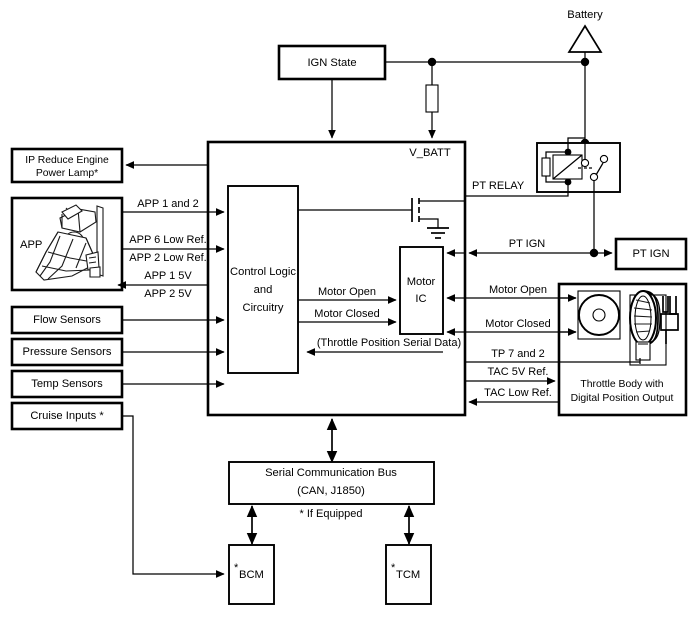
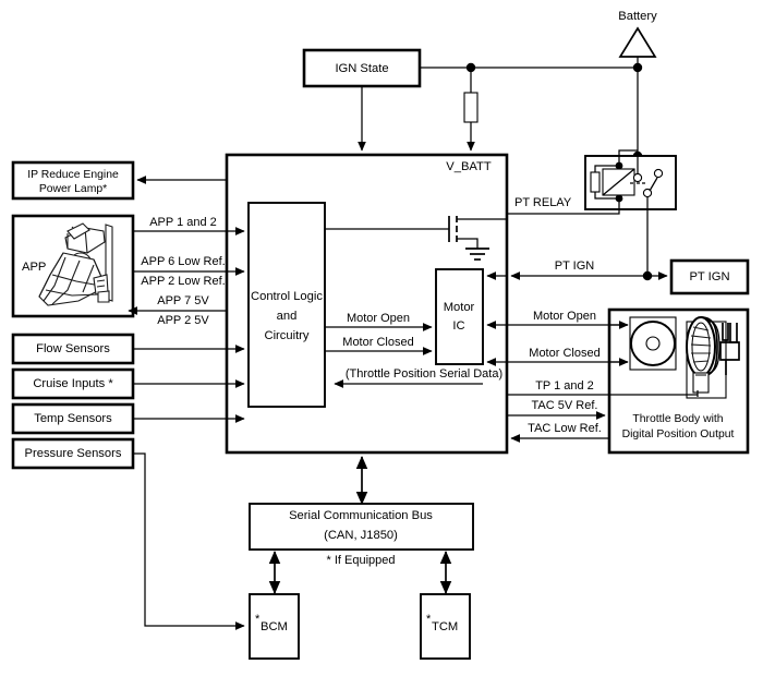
  V_BATT
  Control Logic
  and
  Circuitry
  Motor
  IC
  Motor Open
  Motor Closed
  (Throttle Position Serial Data)
  IGN State
  Battery
  PT RELAY
  PT IGN
  PT IGN
  IP Reduce Engine
  Power Lamp*
  APP
  APP 1 and 2
  APP 6 Low Ref.
  APP 2 Low Ref.
- APP 1 5V
+ APP 7 5V
  APP 2 5V
  Flow Sensors
- Pressure Sensors
+ Cruise Inputs *
  Temp Sensors
- Cruise Inputs *
+ Pressure Sensors
  Throttle Body with
  Digital Position Output
  Motor Open
  Motor Closed
- TP 7 and 2
+ TP 1 and 2
  TAC 5V Ref.
  TAC Low Ref.
  Serial Communication Bus
  (CAN, J1850)
  * If Equipped
  *
  BCM
  *
  TCM
